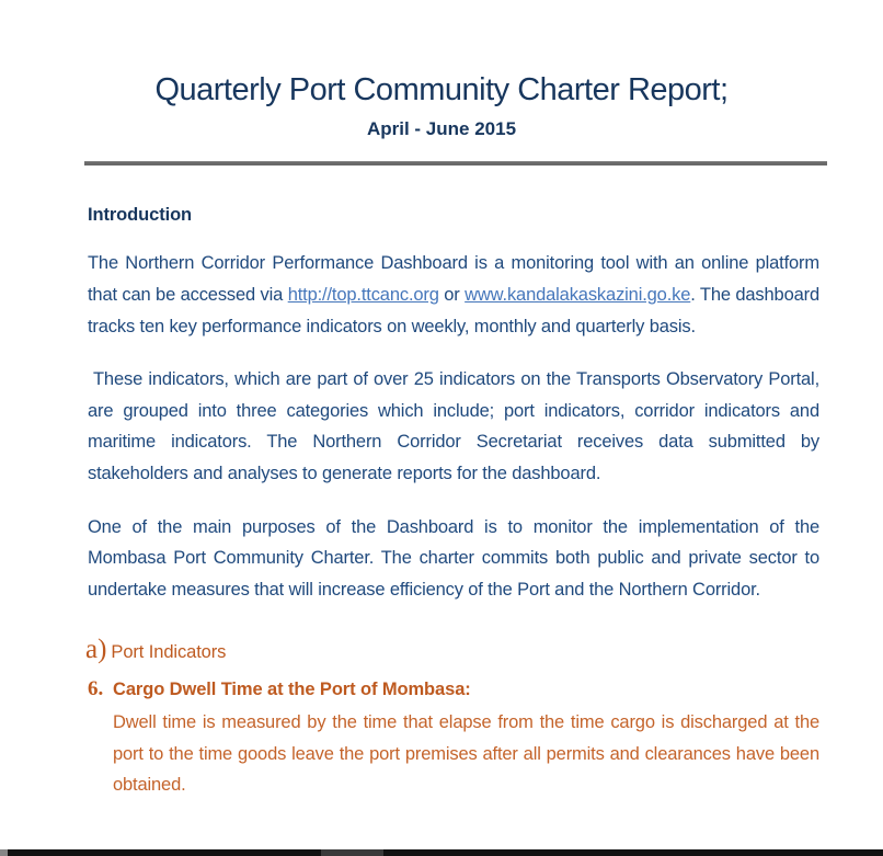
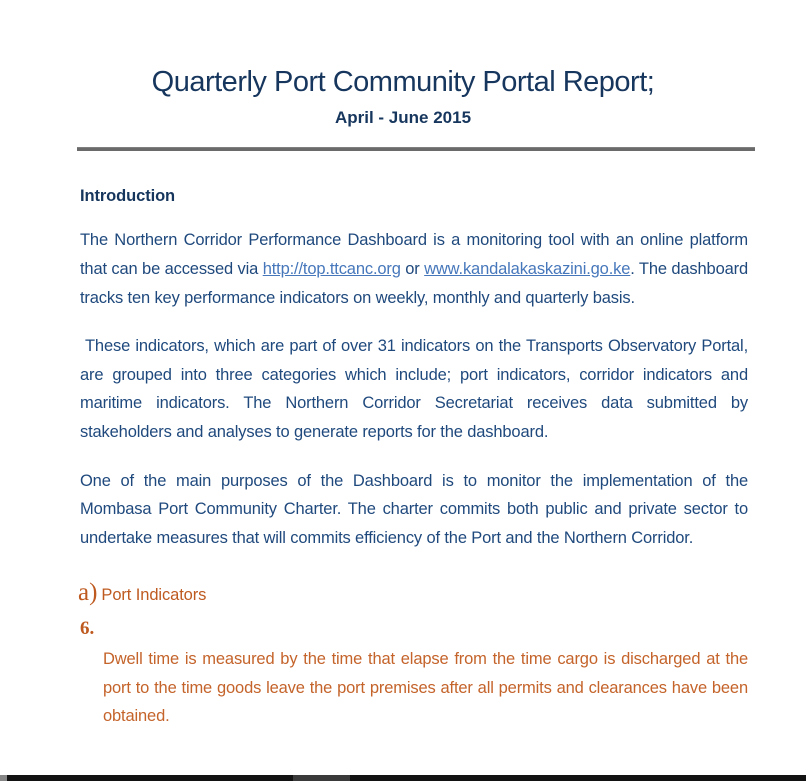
- Quarterly Port Community Charter Report;
+ Quarterly Port Community Portal Report;
  April - June 2015
  Introduction
  The Northern Corridor Performance Dashboard is a monitoring tool with an online platform that can be accessed via http://top.ttcanc.org or www.kandalakaskazini.go.ke. The dashboard tracks ten key performance indicators on weekly, monthly and quarterly basis.
- These indicators, which are part of over 25 indicators on the Transports Observatory Portal, are grouped into three categories which include; port indicators, corridor indicators and maritime indicators. The Northern Corridor Secretariat receives data submitted by stakeholders and analyses to generate reports for the dashboard.
+ These indicators, which are part of over 31 indicators on the Transports Observatory Portal, are grouped into three categories which include; port indicators, corridor indicators and maritime indicators. The Northern Corridor Secretariat receives data submitted by stakeholders and analyses to generate reports for the dashboard.
- One of the main purposes of the Dashboard is to monitor the implementation of the Mombasa Port Community Charter. The charter commits both public and private sector to undertake measures that will increase efficiency of the Port and the Northern Corridor.
+ One of the main purposes of the Dashboard is to monitor the implementation of the Mombasa Port Community Charter. The charter commits both public and private sector to undertake measures that will commits efficiency of the Port and the Northern Corridor.
  a)
  Port Indicators
  6.
- Cargo Dwell Time at the Port of Mombasa:
  Dwell time is measured by the time that elapse from the time cargo is discharged at the port to the time goods leave the port premises after all permits and clearances have been obtained.
